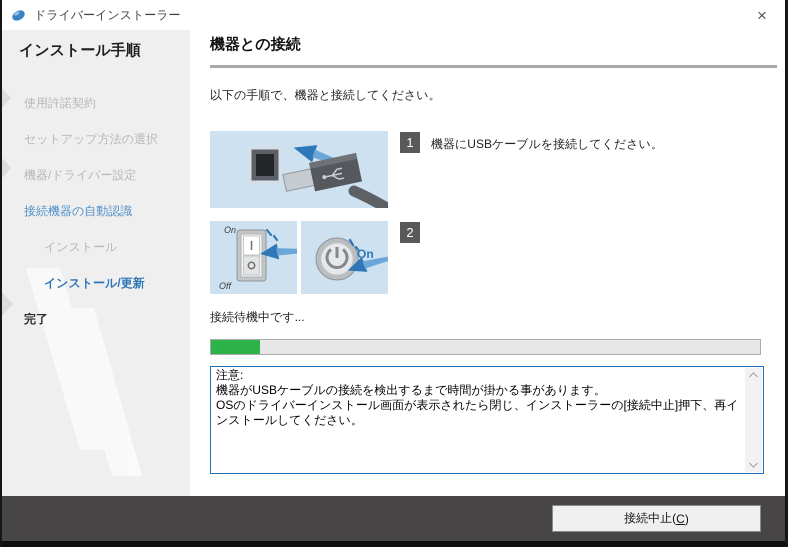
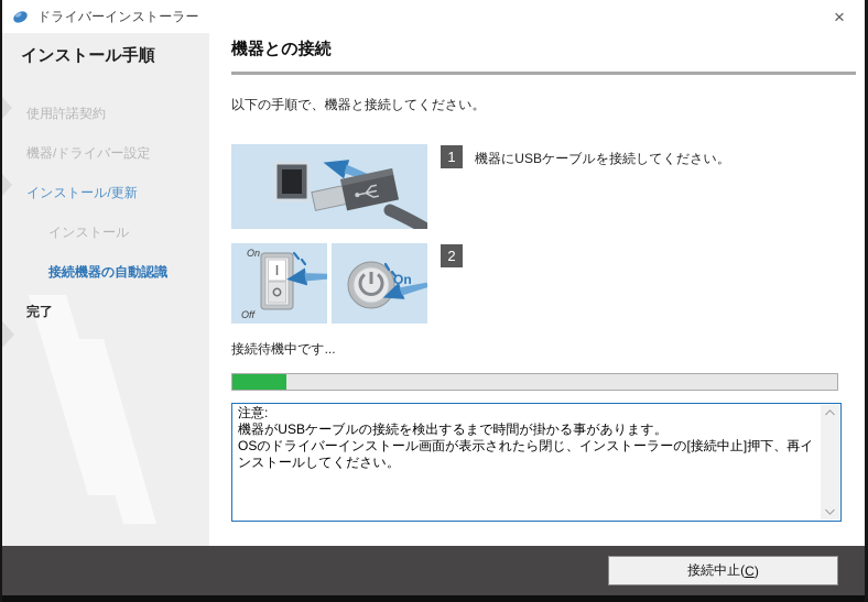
  ドライバーインストーラー
  ×
  インストール手順
  使用許諾契約
- セットアップ方法の選択
  機器/ドライバー設定
- 接続機器の自動認識
+ インストール/更新
  インストール
- インストール/更新
+ 接続機器の自動認識
  完了
  機器との接続
  以下の手順で、機器と接続してください。
  1
  機器にUSBケーブルを接続してください。
  On
  Off
  On
  2
  接続待機中です...
  注意:
  機器がUSBケーブルの接続を検出するまで時間が掛かる事があります。
  OSのドライバーインストール画面が表示されたら閉じ、インストーラーの[接続中止]押下、再インストールしてください。
  接続中止(
  C
  )
